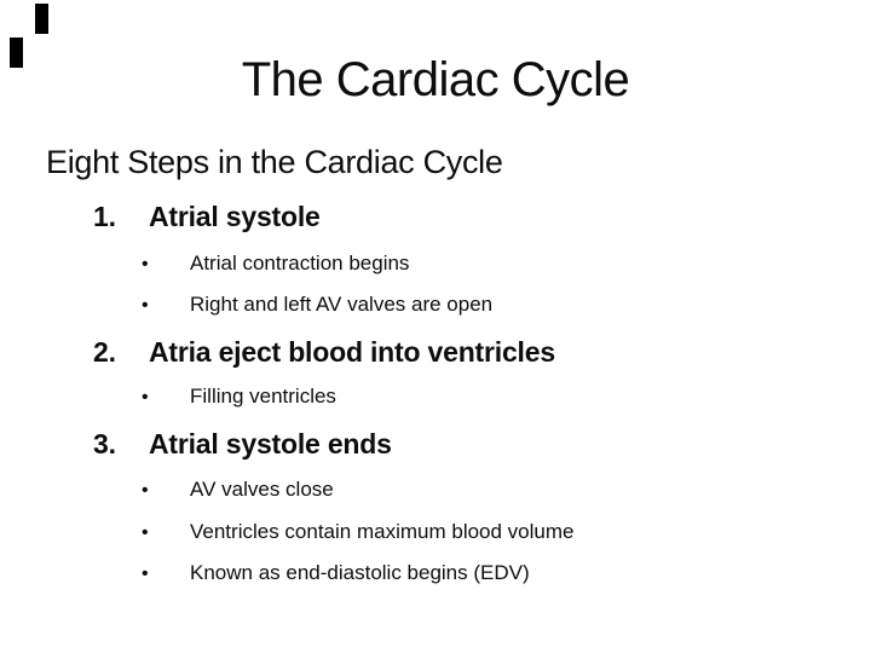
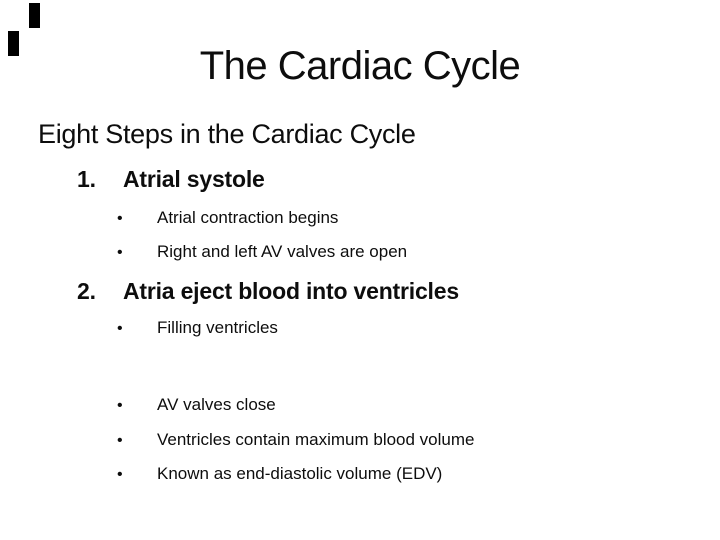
  The Cardiac Cycle
  Eight Steps in the Cardiac Cycle
  1.
  Atrial systole
  •
  Atrial contraction begins
  •
  Right and left AV valves are open
  2.
  Atria eject blood into ventricles
  •
  Filling ventricles
- 3.
- Atrial systole ends
  •
  AV valves close
  •
  Ventricles contain maximum blood volume
  •
- Known as end-diastolic begins (EDV)
+ Known as end-diastolic volume (EDV)
